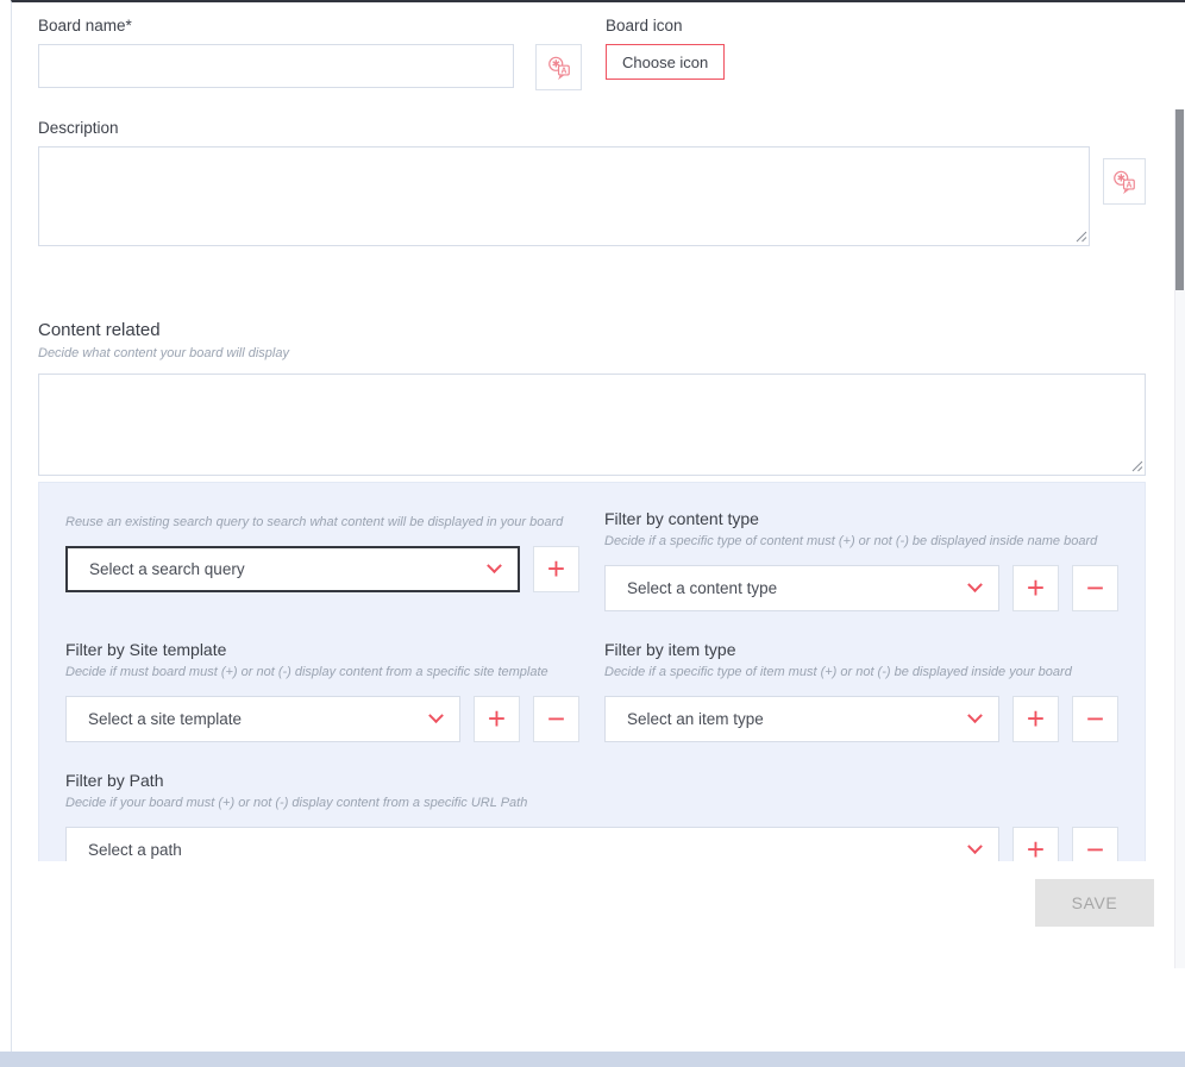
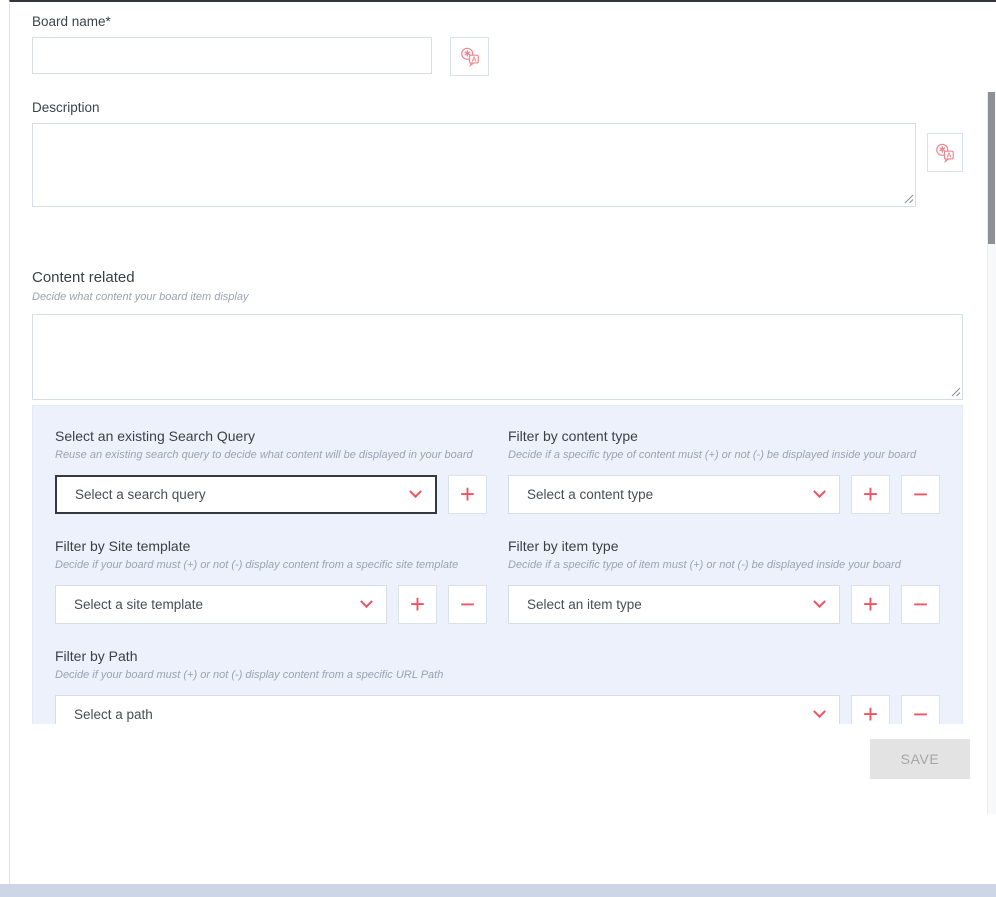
  Board name*
  ✱
- Board icon
- Choose icon
  Description
  ✱
  Content related
- Decide what content your board will display
+ Decide what content your board item display
+ Select an existing Search Query
- Reuse an existing search query to search what content will be displayed in your board
+ Reuse an existing search query to decide what content will be displayed in your board
  Select a search query
  +
  Filter by content type
- Decide if a specific type of content must (+) or not (-) be displayed inside name board
+ Decide if a specific type of content must (+) or not (-) be displayed inside your board
  Select a content type
  +
  −
  Filter by Site template
- Decide if must board must (+) or not (-) display content from a specific site template
+ Decide if your board must (+) or not (-) display content from a specific site template
  Select a site template
  +
  −
  Filter by item type
  Decide if a specific type of item must (+) or not (-) be displayed inside your board
  Select an item type
  +
  −
  Filter by Path
  Decide if your board must (+) or not (-) display content from a specific URL Path
  Select a path
  +
  −
  SAVE
